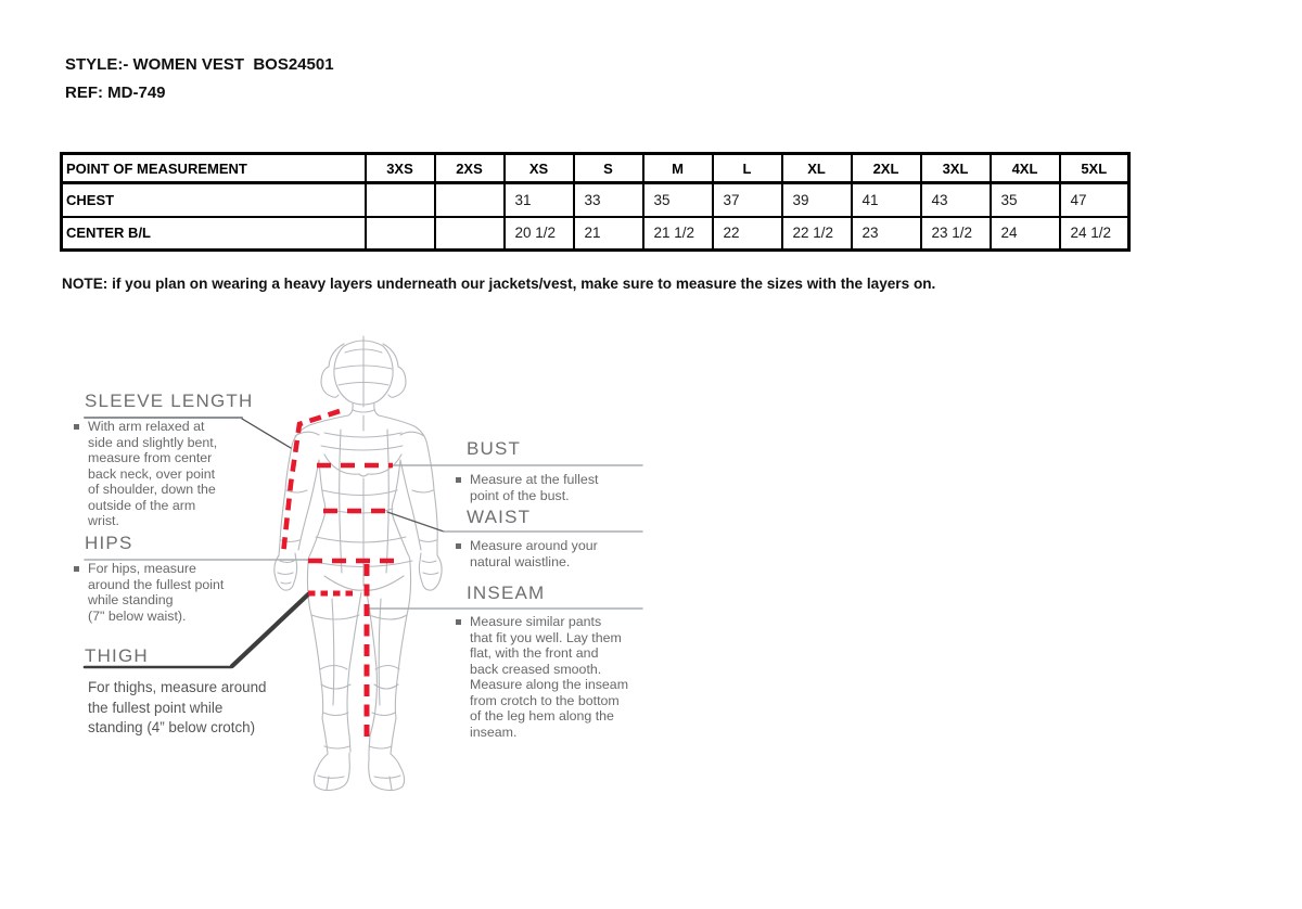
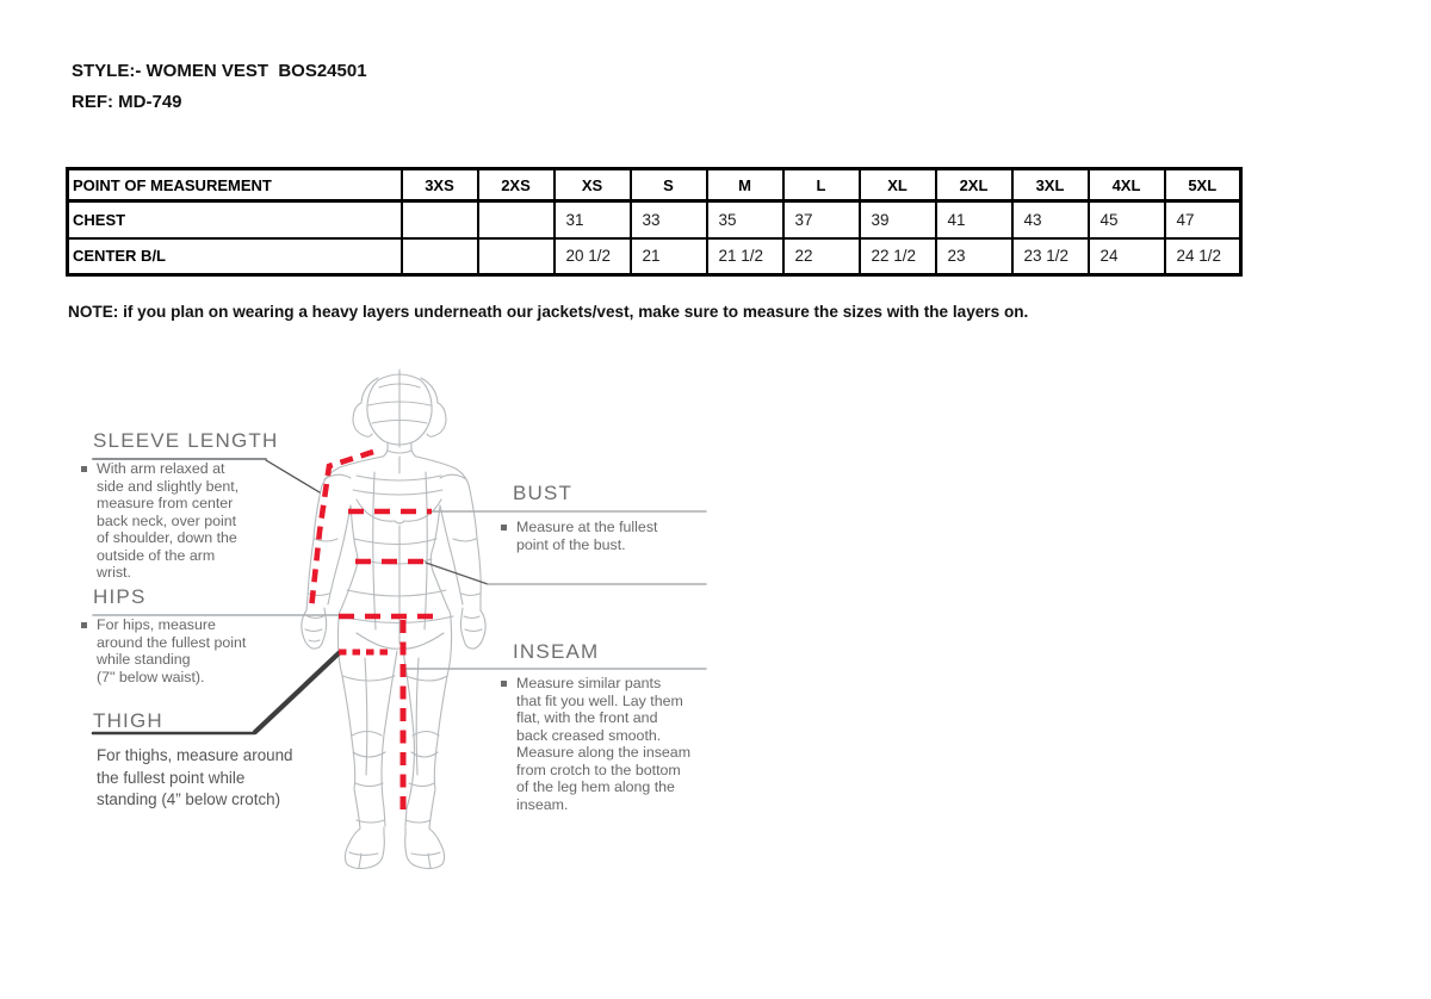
  STYLE:- WOMEN VEST BOS24501
  REF: MD-749
  POINT OF MEASUREMENT	3XS	2XS	XS	S	M	L	XL	2XL	3XL	4XL	5XL
- CHEST			31	33	35	37	39	41	43	35	47
+ CHEST			31	33	35	37	39	41	43	45	47
  CENTER B/L			20 1/2	21	21 1/2	22	22 1/2	23	23 1/2	24	24 1/2
  NOTE: if you plan on wearing a heavy layers underneath our jackets/vest, make sure to measure the sizes with the layers on.
  SLEEVE LENGTH
  With arm relaxed at
  side and slightly bent,
  measure from center
  back neck, over point
  of shoulder, down the
  outside of the arm
  wrist.
  HIPS
  For hips, measure
  around the fullest point
  while standing
  (7" below waist).
  THIGH
  For thighs, measure around
  the fullest point while
  standing (4” below crotch)
  BUST
  Measure at the fullest
  point of the bust.
- WAIST
- Measure around your
- natural waistline.
  INSEAM
  Measure similar pants
  that fit you well. Lay them
  flat, with the front and
  back creased smooth.
  Measure along the inseam
  from crotch to the bottom
  of the leg hem along the
  inseam.
